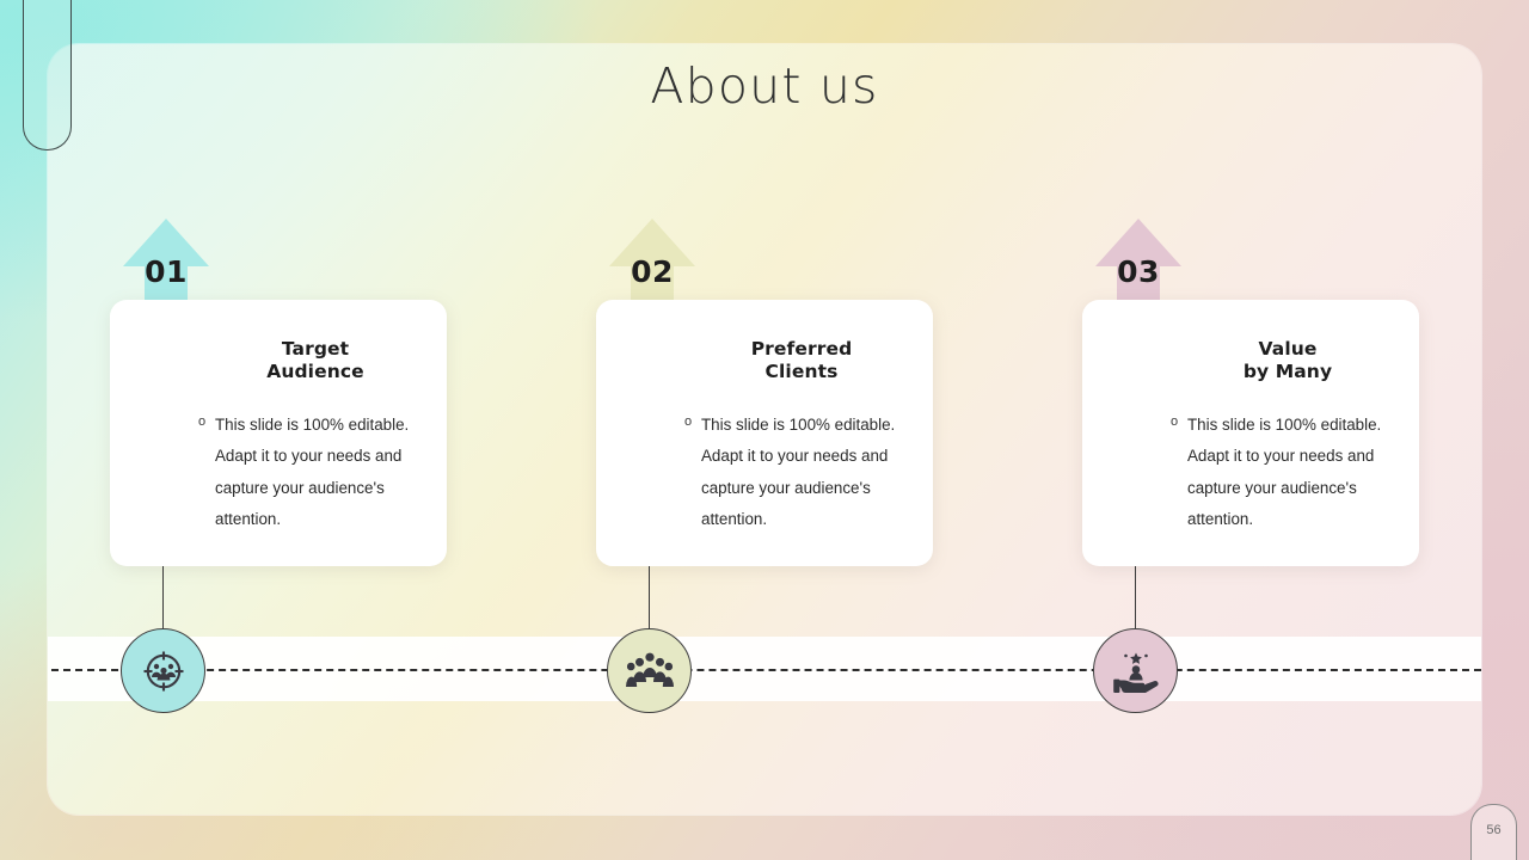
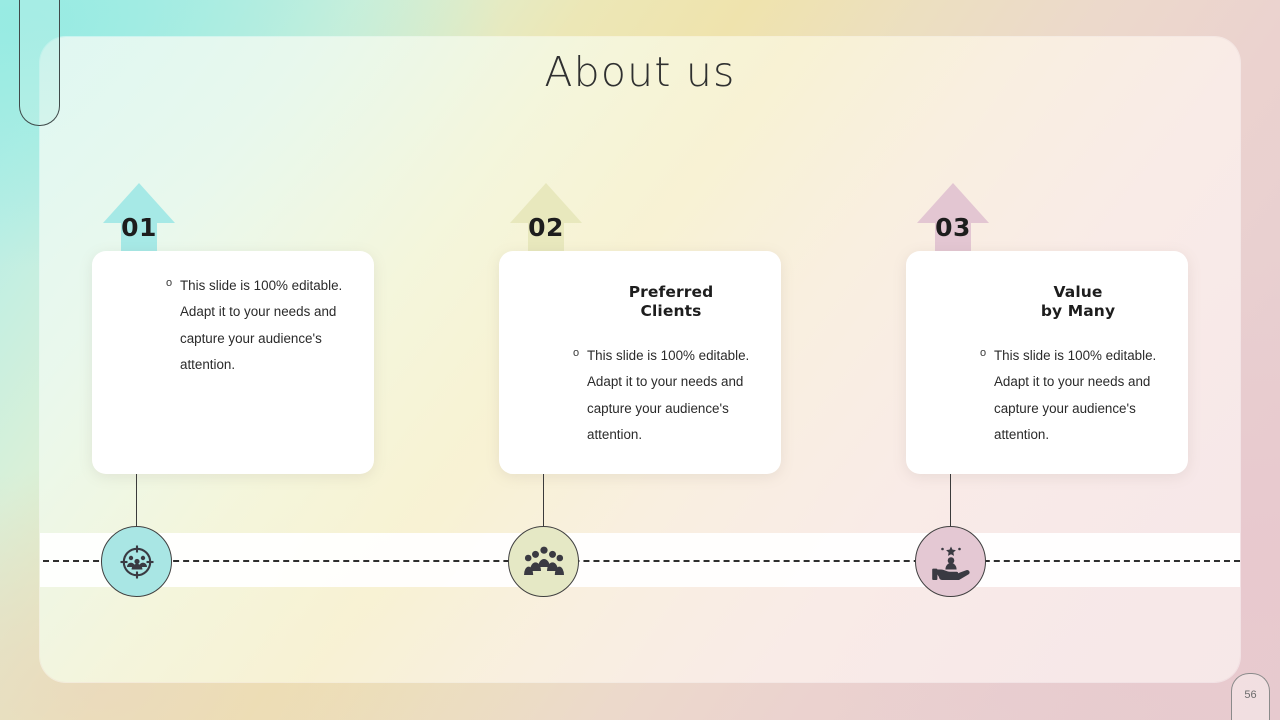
  About us
  01
- Target
- Audience
  o
  This slide is 100% editable. Adapt it to your needs and capture your audience's attention.
  02
  Preferred
  Clients
  o
  This slide is 100% editable. Adapt it to your needs and capture your audience's attention.
  03
  Value
  by Many
  o
  This slide is 100% editable. Adapt it to your needs and capture your audience's attention.
  56
